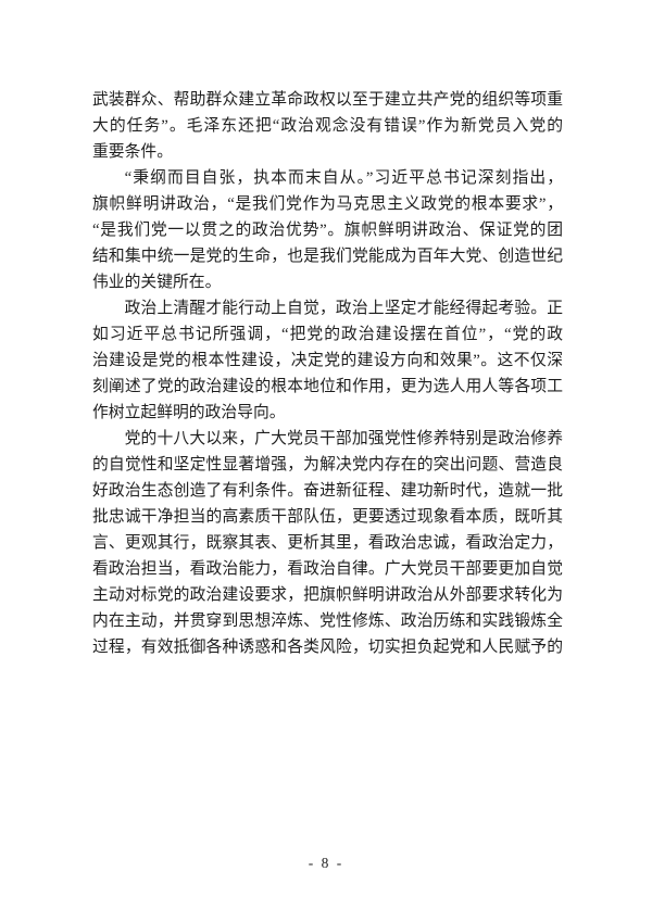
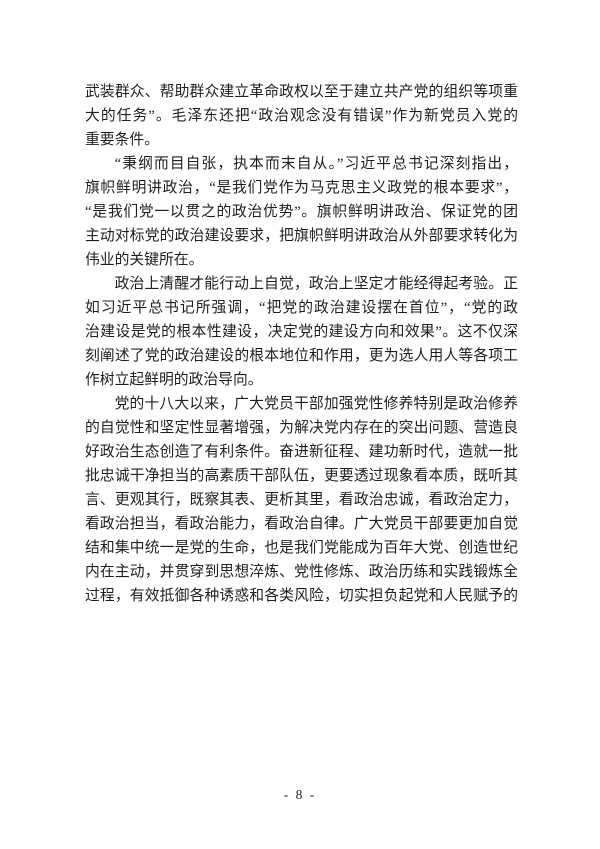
  武装群众、帮助群众建立革命政权以至于建立共产党的组织等项重
  大的任务”。毛泽东还把“政治观念没有错误”作为新党员入党的
  重要条件。
  “秉纲而目自张，执本而末自从。”习近平总书记深刻指出，
  旗帜鲜明讲政治，“是我们党作为马克思主义政党的根本要求”，
  “是我们党一以贯之的政治优势”。旗帜鲜明讲政治、保证党的团
- 结和集中统一是党的生命，也是我们党能成为百年大党、创造世纪
+ 主动对标党的政治建设要求，把旗帜鲜明讲政治从外部要求转化为
  伟业的关键所在。
  政治上清醒才能行动上自觉，政治上坚定才能经得起考验。正
  如习近平总书记所强调，“把党的政治建设摆在首位”，“党的政
  治建设是党的根本性建设，决定党的建设方向和效果”。这不仅深
  刻阐述了党的政治建设的根本地位和作用，更为选人用人等各项工
  作树立起鲜明的政治导向。
  党的十八大以来，广大党员干部加强党性修养特别是政治修养
  的自觉性和坚定性显著增强，为解决党内存在的突出问题、营造良
  好政治生态创造了有利条件。奋进新征程、建功新时代，造就一批
  批忠诚干净担当的高素质干部队伍，更要透过现象看本质，既听其
  言、更观其行，既察其表、更析其里，看政治忠诚，看政治定力，
  看政治担当，看政治能力，看政治自律。广大党员干部要更加自觉
- 主动对标党的政治建设要求，把旗帜鲜明讲政治从外部要求转化为
+ 结和集中统一是党的生命，也是我们党能成为百年大党、创造世纪
  内在主动，并贯穿到思想淬炼、党性修炼、政治历练和实践锻炼全
  过程，有效抵御各种诱惑和各类风险，切实担负起党和人民赋予的
  - 8 -
